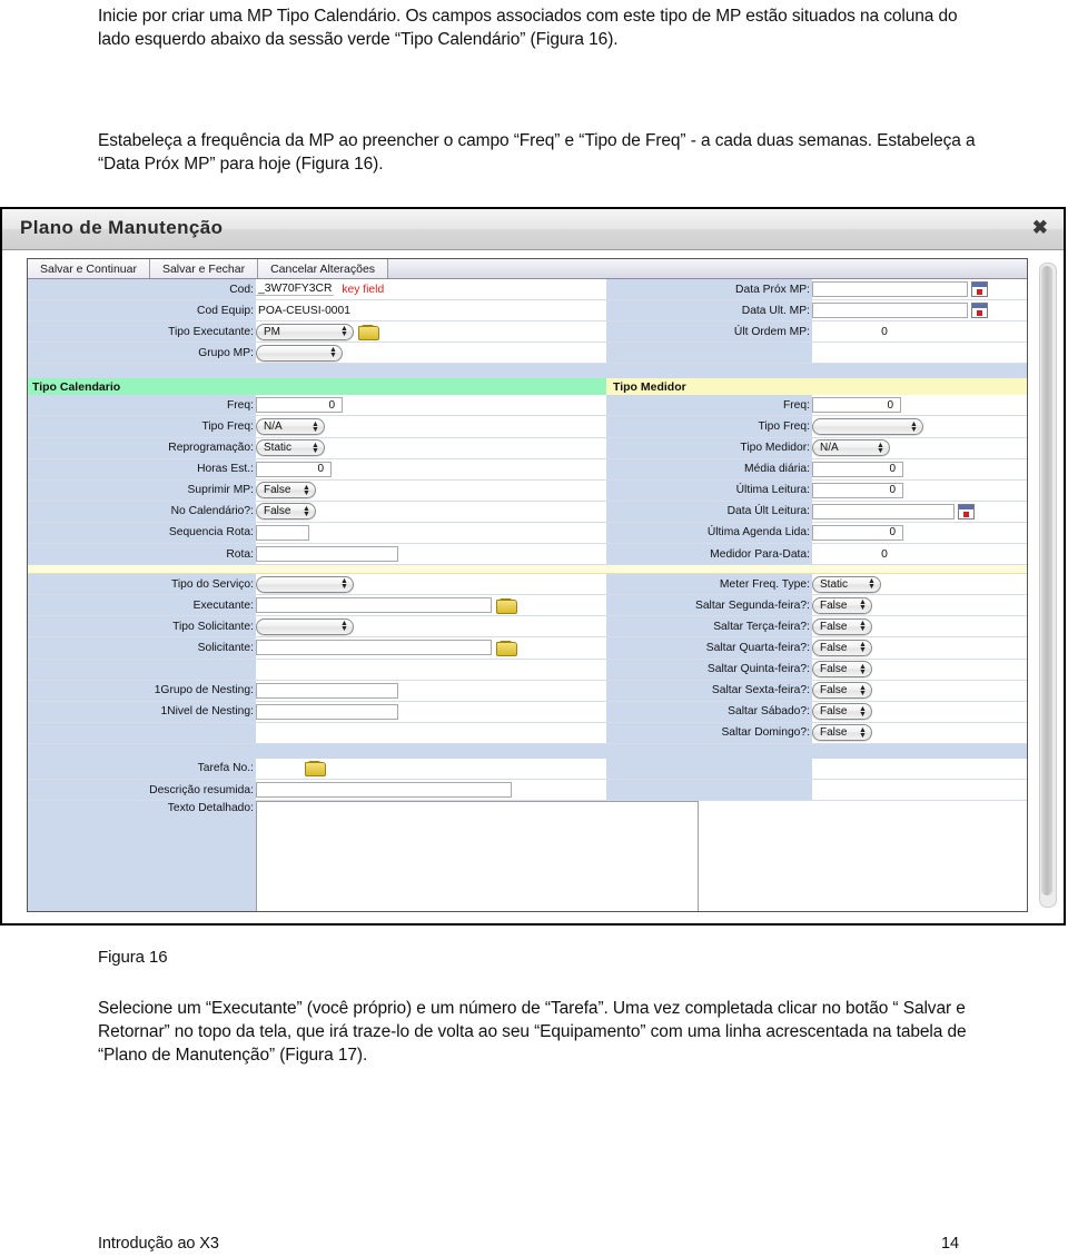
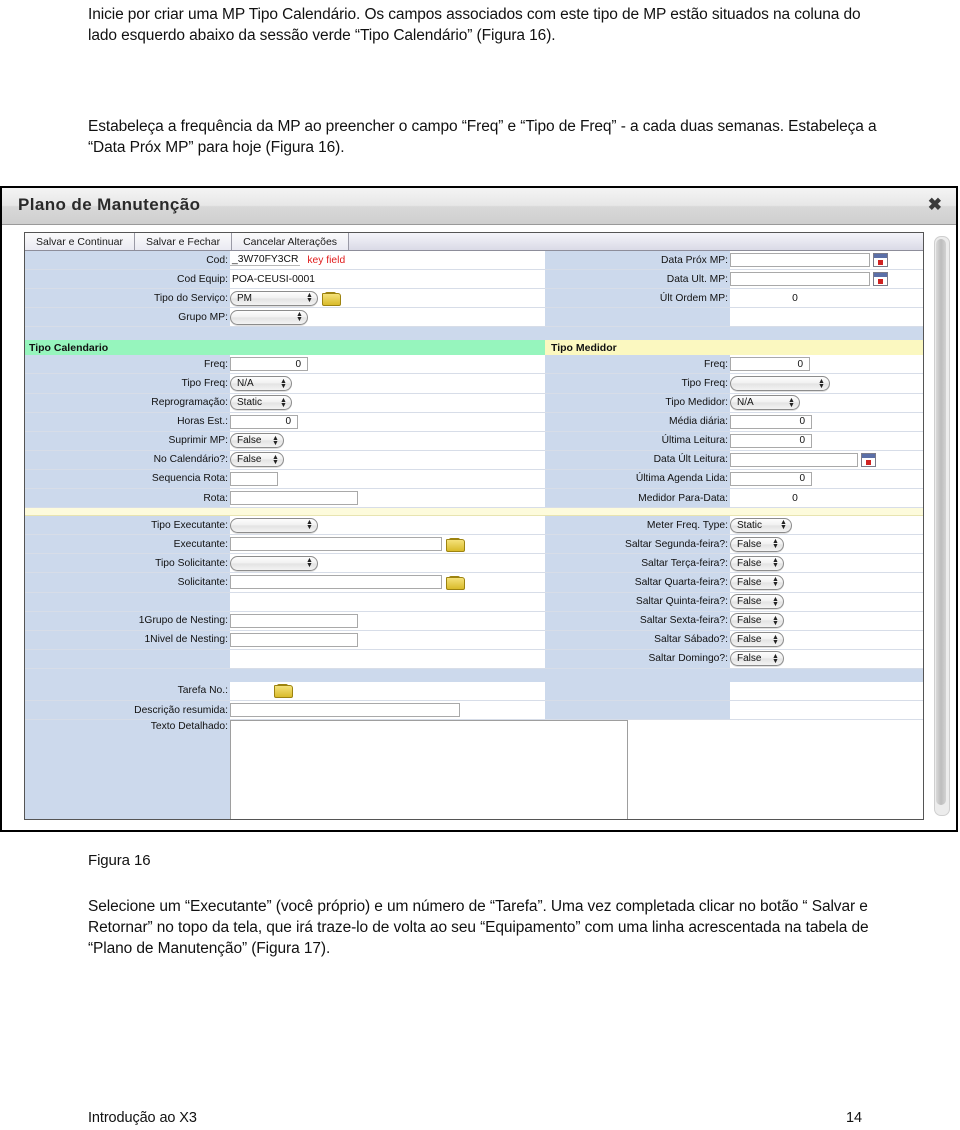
  Inicie por criar uma MP Tipo Calendário. Os campos associados com este tipo de MP estão situados na coluna do lado esquerdo abaixo da sessão verde “Tipo Calendário” (Figura 16).
  Estabeleça a frequência da MP ao preencher o campo “Freq” e “Tipo de Freq” - a cada duas semanas. Estabeleça a “Data Próx MP” para hoje (Figura 16).
  Plano de Manutenção
  ✖
  Salvar e Continuar
  Salvar e Fechar
  Cancelar Alterações
  Cod:
  _3W70FY3CR
  key field
  Data Próx MP:
  Cod Equip:
  POA-CEUSI-0001
  Data Ult. MP:
- Tipo Executante:
+ Tipo do Serviço:
  PM
  Últ Ordem MP:
  0
  Grupo MP:
  Tipo Calendario
  Tipo Medidor
  Freq:
  0
  Freq:
  0
  Tipo Freq:
  N/A
  Tipo Freq:
  Reprogramação:
  Static
  Tipo Medidor:
  N/A
  Horas Est.:
  0
  Média diária:
  0
  Suprimir MP:
  False
  Última Leitura:
  0
  No Calendário?:
  False
  Data Últ Leitura:
  Sequencia Rota:
  Última Agenda Lida:
  0
  Rota:
  Medidor Para-Data:
  0
- Tipo do Serviço:
+ Tipo Executante:
  Meter Freq. Type:
  Static
  Executante:
  Saltar Segunda-feira?:
  False
  Tipo Solicitante:
  Saltar Terça-feira?:
  False
  Solicitante:
  Saltar Quarta-feira?:
  False
  Saltar Quinta-feira?:
  False
  1Grupo de Nesting:
  Saltar Sexta-feira?:
  False
  1Nivel de Nesting:
  Saltar Sábado?:
  False
  Saltar Domingo?:
  False
  Tarefa No.:
  Descrição resumida:
  Texto Detalhado:
  Figura 16
  Selecione um “Executante” (você próprio) e um número de “Tarefa”. Uma vez completada clicar no botão “ Salvar e Retornar” no topo da tela, que irá traze-lo de volta ao seu “Equipamento” com uma linha acrescentada na tabela de “Plano de Manutenção” (Figura 17).
  Introdução ao X3
  14
